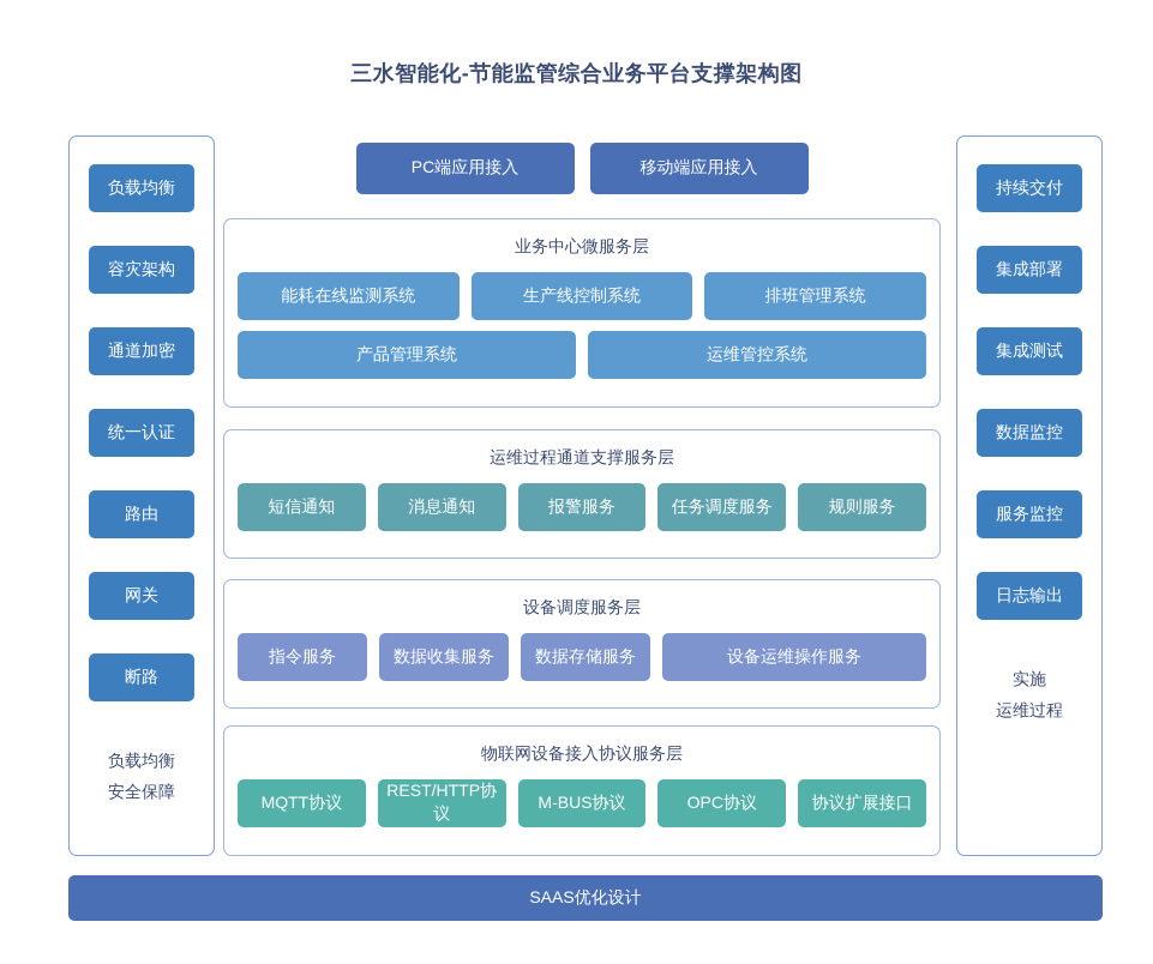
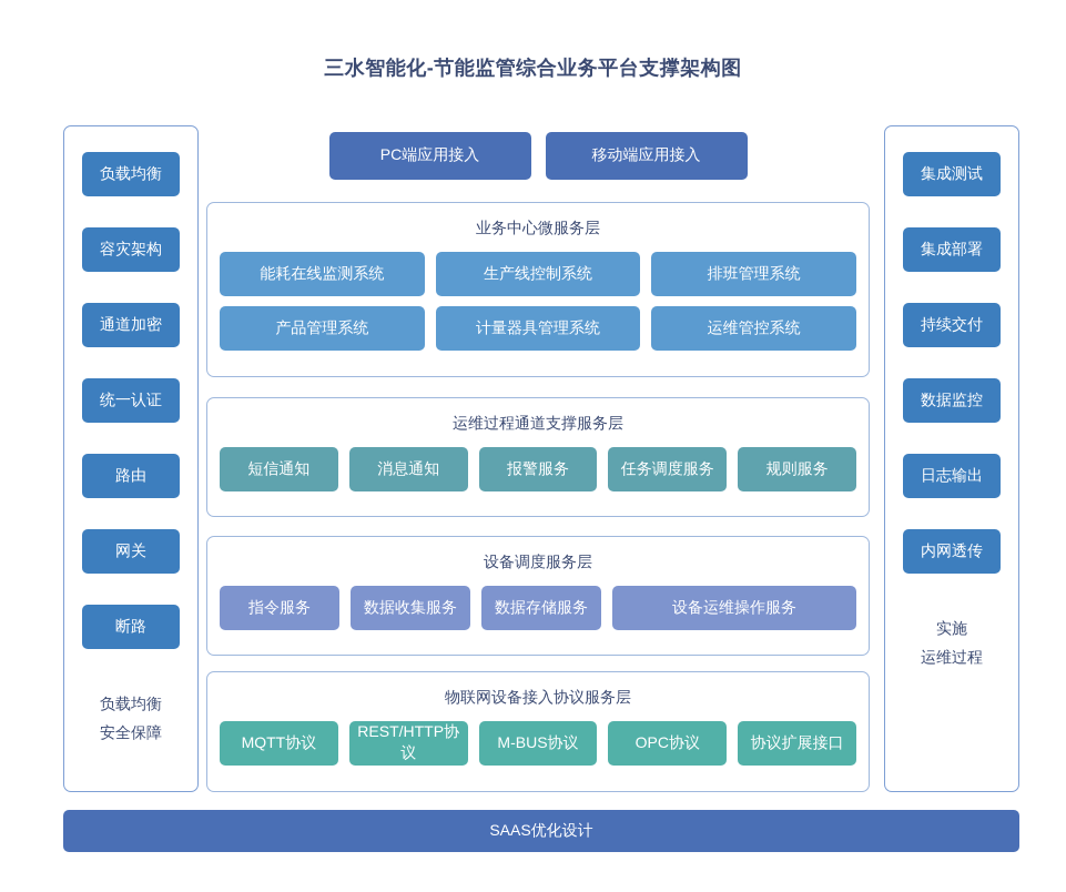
  三水智能化-节能监管综合业务平台支撑架构图
  负载均衡
  容灾架构
  通道加密
  统一认证
  路由
  网关
  断路
  负载均衡
  安全保障
- 持续交付
+ 集成测试
  集成部署
- 集成测试
+ 持续交付
  数据监控
- 服务监控
  日志输出
+ 内网透传
  实施
  运维过程
  PC端应用接入
  移动端应用接入
  业务中心微服务层
  能耗在线监测系统
  生产线控制系统
  排班管理系统
  产品管理系统
+ 计量器具管理系统
  运维管控系统
  运维过程通道支撑服务层
  短信通知
  消息通知
  报警服务
  任务调度服务
  规则服务
  设备调度服务层
  指令服务
  数据收集服务
  数据存储服务
  设备运维操作服务
  物联网设备接入协议服务层
  MQTT协议
  REST/HTTP协议
  M-BUS协议
  OPC协议
  协议扩展接口
  SAAS优化设计
